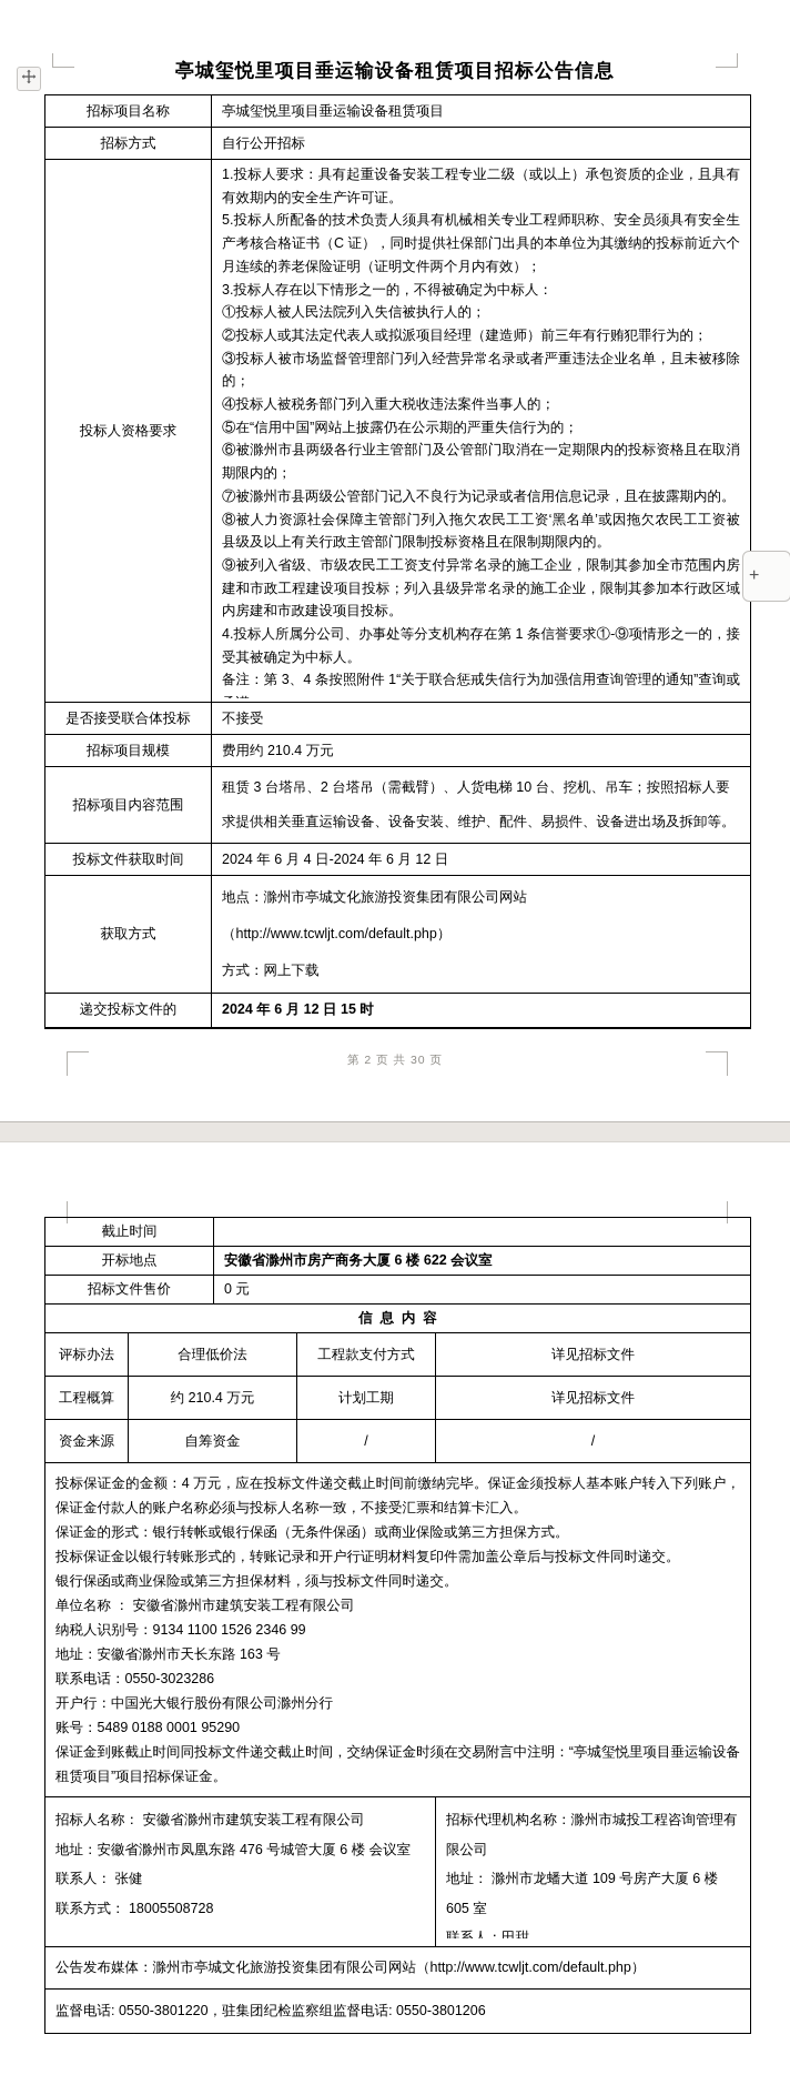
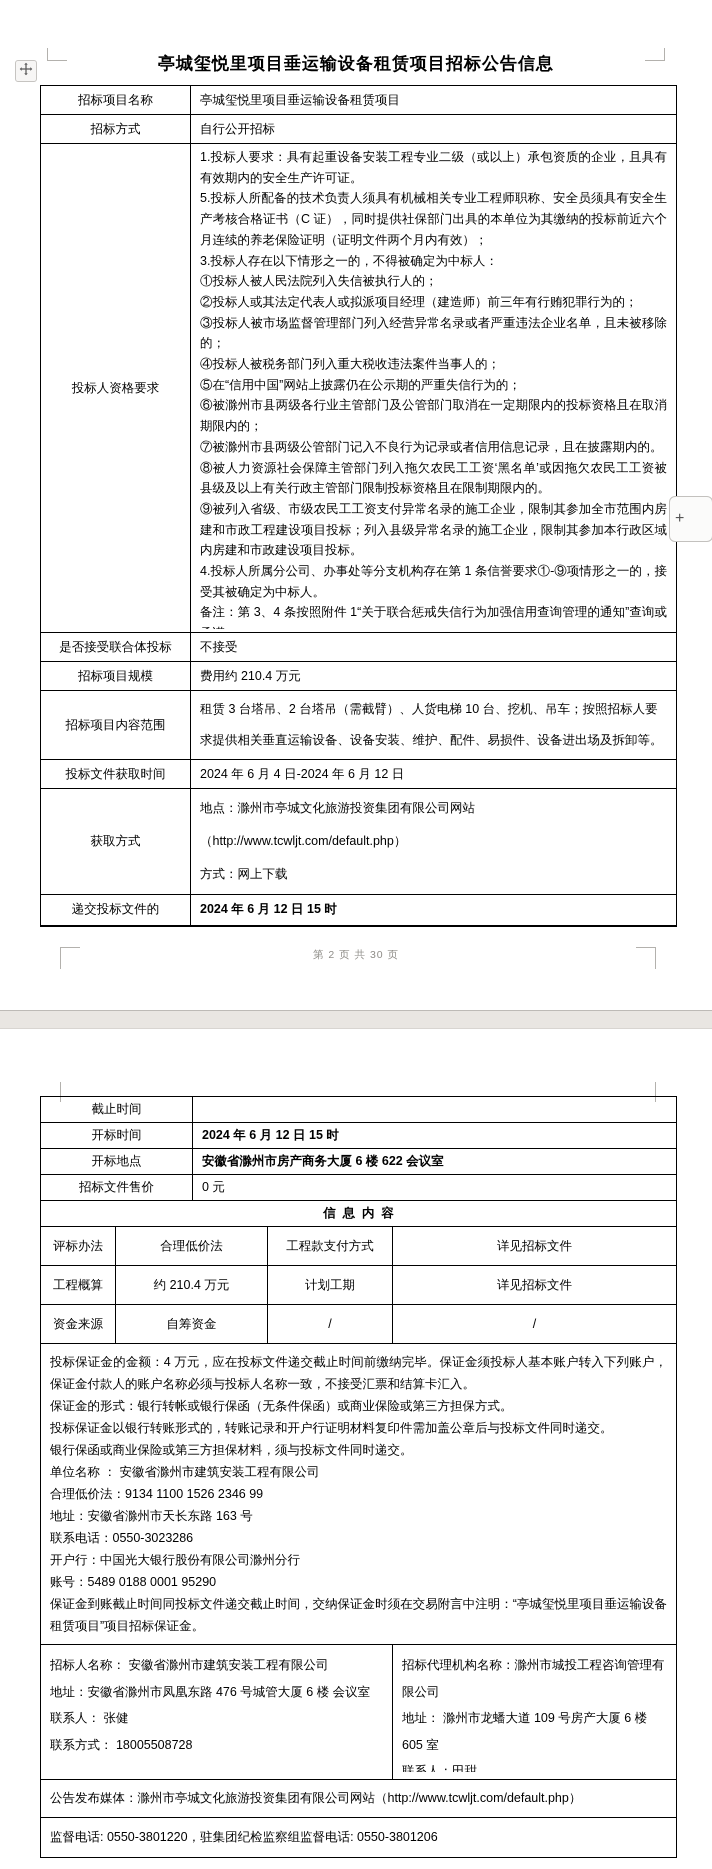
  亭城玺悦里项目垂运输设备租赁项目招标公告信息
  招标项目名称	亭城玺悦里项目垂运输设备租赁项目
  招标方式	自行公开招标
  投标人资格要求	1.投标人要求：具有起重设备安装工程专业二级（或以上）承包资质的企业，且具有有效期内的安全生产许可证。5.投标人所配备的技术负责人须具有机械相关专业工程师职称、安全员须具有安全生产考核合格证书（C 证），同时提供社保部门出具的本单位为其缴纳的投标前近六个月连续的养老保险证明（证明文件两个月内有效）；3.投标人存在以下情形之一的，不得被确定为中标人：①投标人被人民法院列入失信被执行人的；②投标人或其法定代表人或拟派项目经理（建造师）前三年有行贿犯罪行为的；③投标人被市场监督管理部门列入经营异常名录或者严重违法企业名单，且未被移除的；④投标人被税务部门列入重大税收违法案件当事人的；⑤在“信用中国”网站上披露仍在公示期的严重失信行为的；⑥被滁州市县两级各行业主管部门及公管部门取消在一定期限内的投标资格且在取消期限内的；⑦被滁州市县两级公管部门记入不良行为记录或者信用信息记录，且在披露期内的。⑧被人力资源社会保障主管部门列入拖欠农民工工资‘黑名单’或因拖欠农民工工资被县级及以上有关行政主管部门限制投标资格且在限制期限内的。⑨被列入省级、市级农民工工资支付异常名录的施工企业，限制其参加全市范围内房建和市政工程建设项目投标；列入县级异常名录的施工企业，限制其参加本行政区域内房建和市政建设项目投标。4.投标人所属分公司、办事处等分支机构存在第 1 条信誉要求①-⑨项情形之一的，接受其被确定为中标人。备注：第 3、4 条按照附件 1“关于联合惩戒失信行为加强信用查询管理的通知”查询或
  是否接受联合体投标	不接受
  招标项目规模	费用约 210.4 万元
  招标项目内容范围	租赁 3 台塔吊、2 台塔吊（需截臂）、人货电梯 10 台、挖机、吊车；按照招标人要求提供相关垂直运输设备、设备安装、维护、配件、易损件、设备进出场及拆卸等。
  投标文件获取时间	2024 年 6 月 4 日-2024 年 6 月 12 日
  获取方式	地点：滁州市亭城文化旅游投资集团有限公司网站（http://www.tcwljt.com/default.php） 方式：网上下载
  递交投标文件的	2024 年 6 月 12 日 15 时
  第 2 页 共 30 页
  截止时间
+ 开标时间	2024 年 6 月 12 日 15 时
  开标地点	安徽省滁州市房产商务大厦 6 楼 622 会议室
  招标文件售价	0 元
  信息内容
  评标办法	合理低价法	工程款支付方式	详见招标文件
  工程概算	约 210.4 万元	计划工期	详见招标文件
  资金来源	自筹资金	/	/
- 投标保证金的金额：4 万元，应在投标文件递交截止时间前缴纳完毕。保证金须投标人基本账户转入下列账户，保证金付款人的账户名称必须与投标人名称一致，不接受汇票和结算卡汇入。保证金的形式：银行转帐或银行保函（无条件保函）或商业保险或第三方担保方式。投标保证金以银行转账形式的，转账记录和开户行证明材料复印件需加盖公章后与投标文件同时递交。银行保函或商业保险或第三方担保材料，须与投标文件同时递交。单位名称 ： 安徽省滁州市建筑安装工程有限公司纳税人识别号：9134 1100 1526 2346 99地址：安徽省滁州市天长东路 163 号联系电话：0550-3023286开户行：中国光大银行股份有限公司滁州分行账号：5489 0188 0001 95290保证金到账截止时间同投标文件递交截止时间，交纳保证金时须在交易附言中注明：“亭城玺悦里项目垂运输设备租赁项目”项目招标保证金。
+ 投标保证金的金额：4 万元，应在投标文件递交截止时间前缴纳完毕。保证金须投标人基本账户转入下列账户，保证金付款人的账户名称必须与投标人名称一致，不接受汇票和结算卡汇入。保证金的形式：银行转帐或银行保函（无条件保函）或商业保险或第三方担保方式。投标保证金以银行转账形式的，转账记录和开户行证明材料复印件需加盖公章后与投标文件同时递交。银行保函或商业保险或第三方担保材料，须与投标文件同时递交。单位名称 ： 安徽省滁州市建筑安装工程有限公司合理低价法：9134 1100 1526 2346 99地址：安徽省滁州市天长东路 163 号联系电话：0550-3023286开户行：中国光大银行股份有限公司滁州分行账号：5489 0188 0001 95290保证金到账截止时间同投标文件递交截止时间，交纳保证金时须在交易附言中注明：“亭城玺悦里项目垂运输设备租赁项目”项目招标保证金。
  招标人名称： 安徽省滁州市建筑安装工程有限公司地址：安徽省滁州市凤凰东路 476 号城管大厦 6 楼 会议室联系人： 张健联系方式： 18005508728	招标代理机构名称：滁州市城投工程咨询管理有限公司地址： 滁州市龙蟠大道 109 号房产大厦 6 楼 605 室联系人：田甜
  公告发布媒体：滁州市亭城文化旅游投资集团有限公司网站（http://www.tcwljt.com/default.php）
  监督电话: 0550-3801220，驻集团纪检监察组监督电话: 0550-3801206
  +
